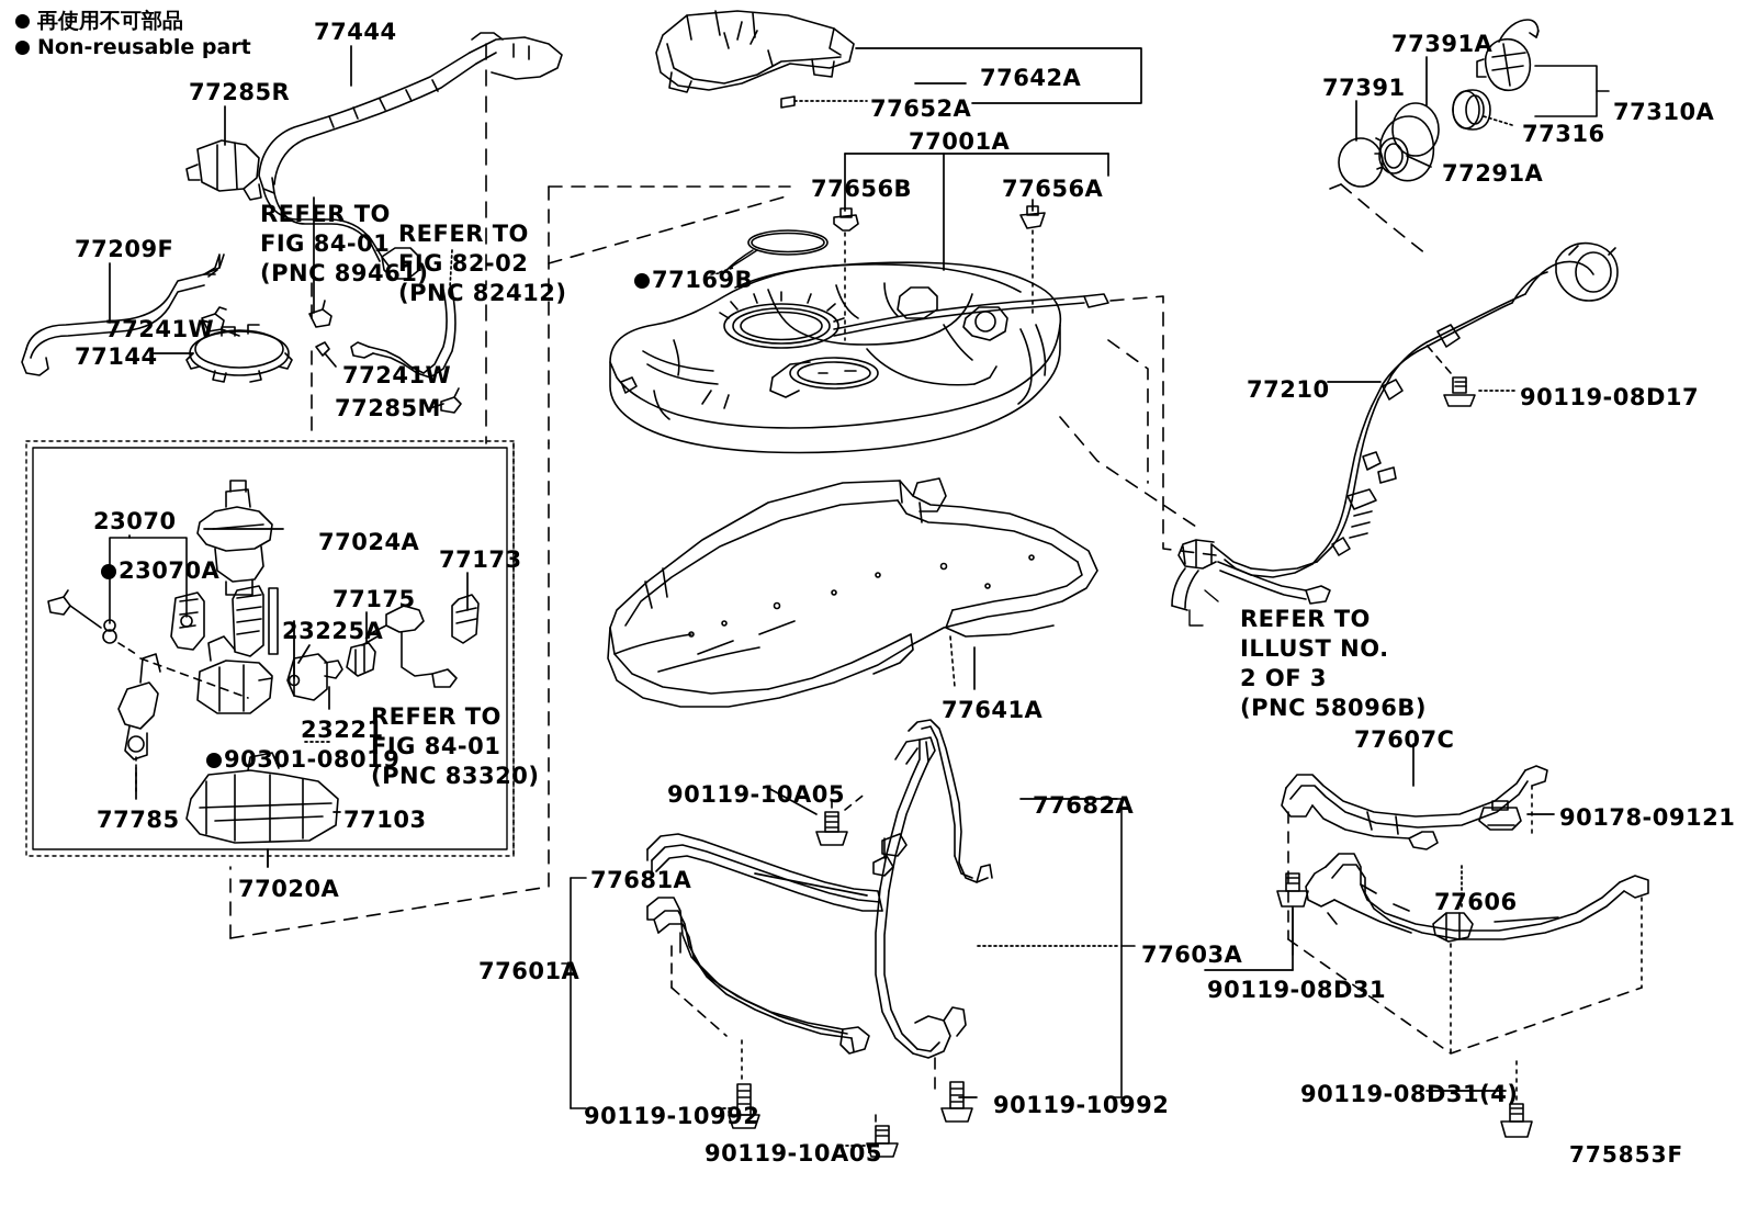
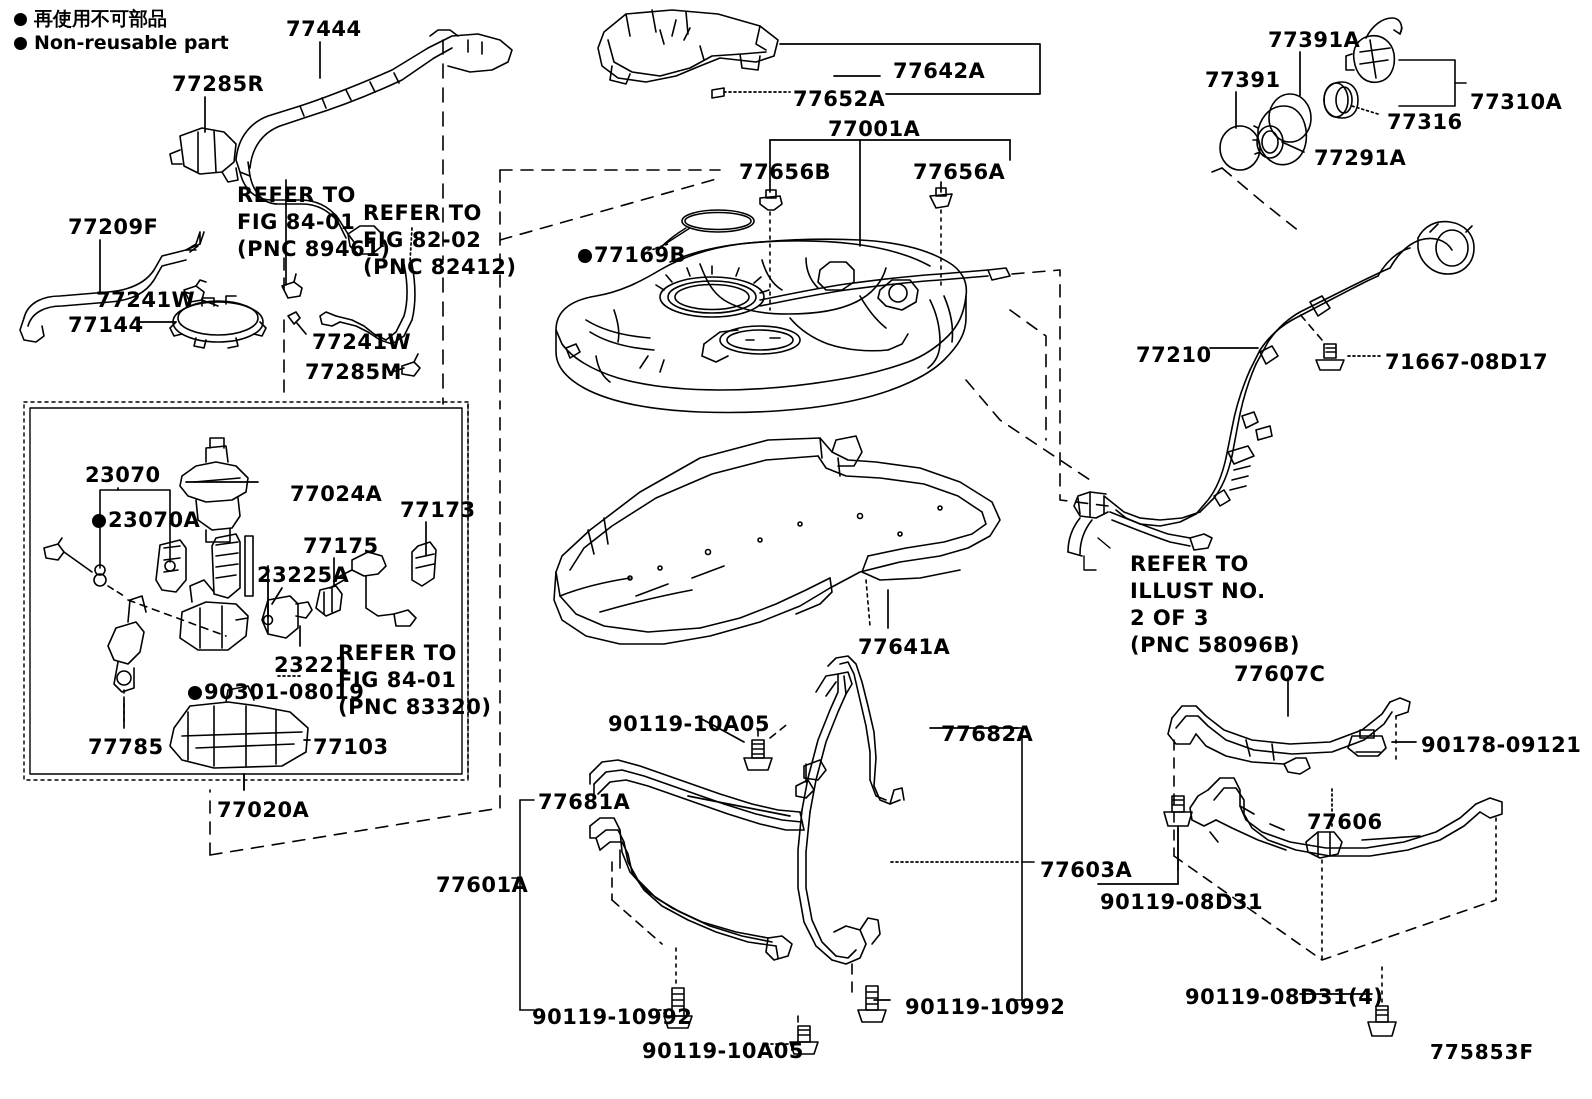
  再使用不可部品
  Non-reusable part
  77444
  77285R
  77209F
  77241W
  77144
  77241W
  77285M
  23070
  23070A
  77024A
  77173
  77175
  23225A
  23221
  90301-08019
  77785
  77103
  77020A
  77642A
  77652A
  77001A
  77656B
  77656A
  77169B
  77641A
  77391A
  77391
  77310A
  77316
  77291A
  77210
- 90119-08D17
+ 71667-08D17
  77607C
  90178-09121
  77606
  90119-08D31
  90119-08D31(4)
  90119-10A05
  77682A
  77681A
  77603A
  77601A
  90119-10992
  90119-10992
  90119-10A05
  REFER TO
  FIG 84-01
  (PNC 89461)
  REFER TO
  FIG 82-02
  (PNC 82412)
  REFER TO
  FIG 84-01
  (PNC 83320)
  REFER TO
  ILLUST NO.
  2 OF 3
  (PNC 58096B)
  775853F
